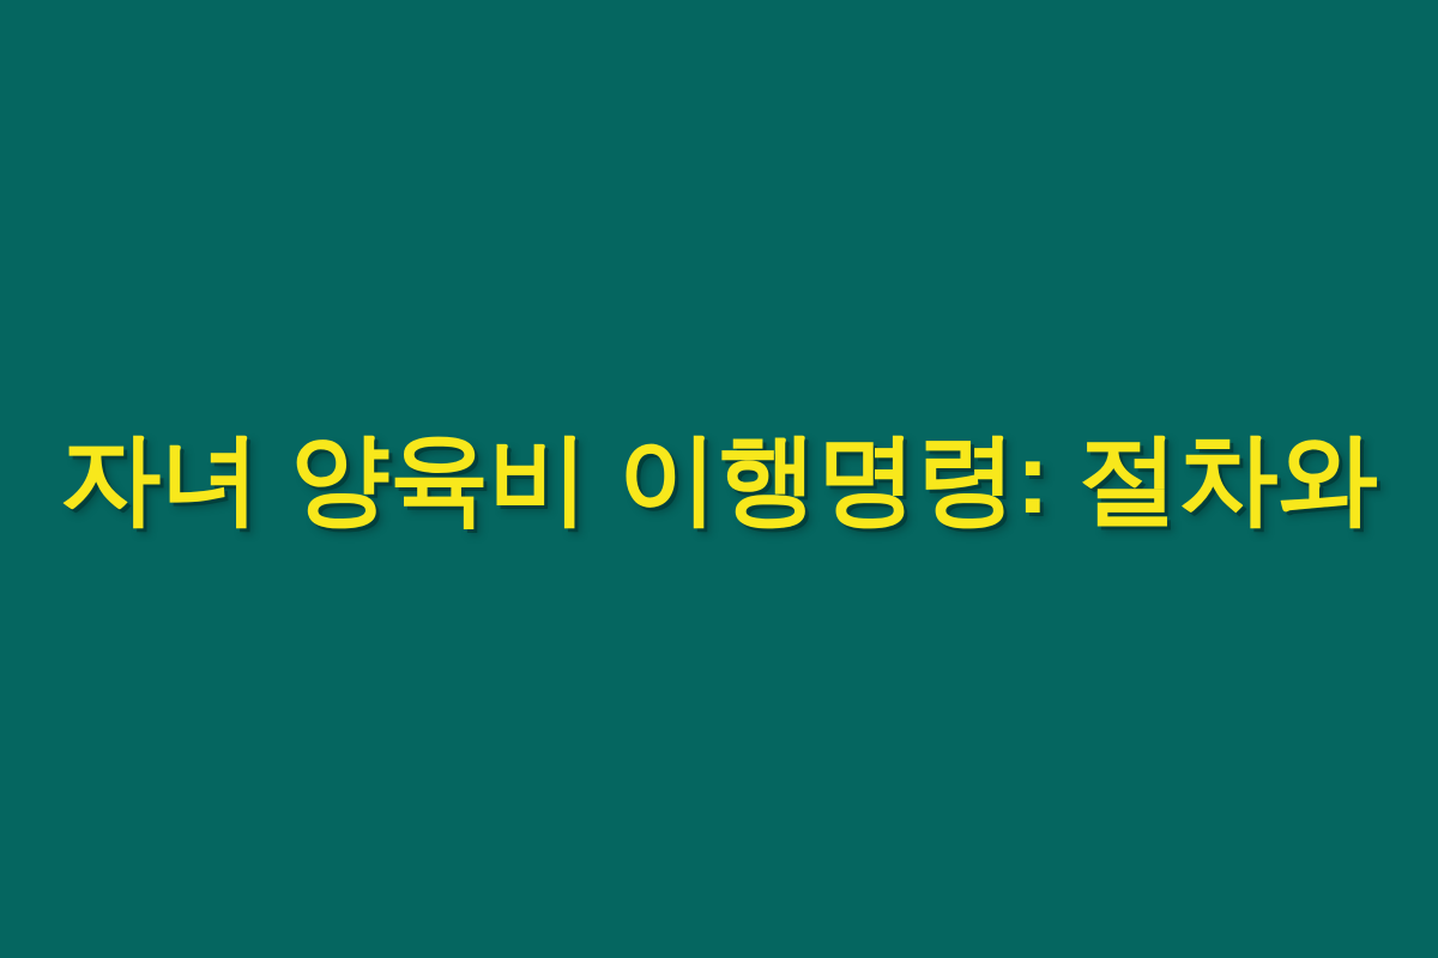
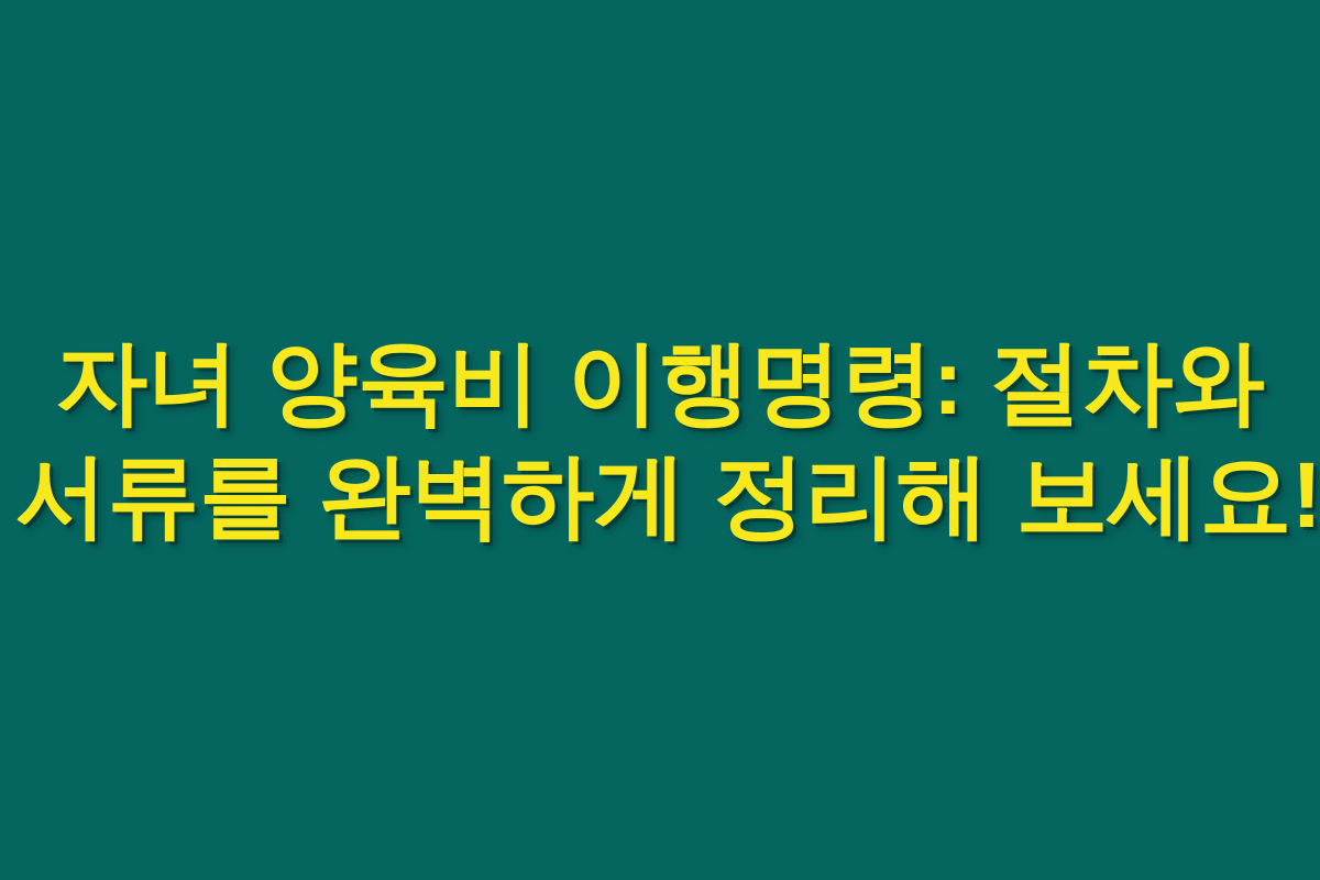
  자녀 양육비 이행명령: 절차와
+ 서류를 완벽하게 정리해 보세요!
